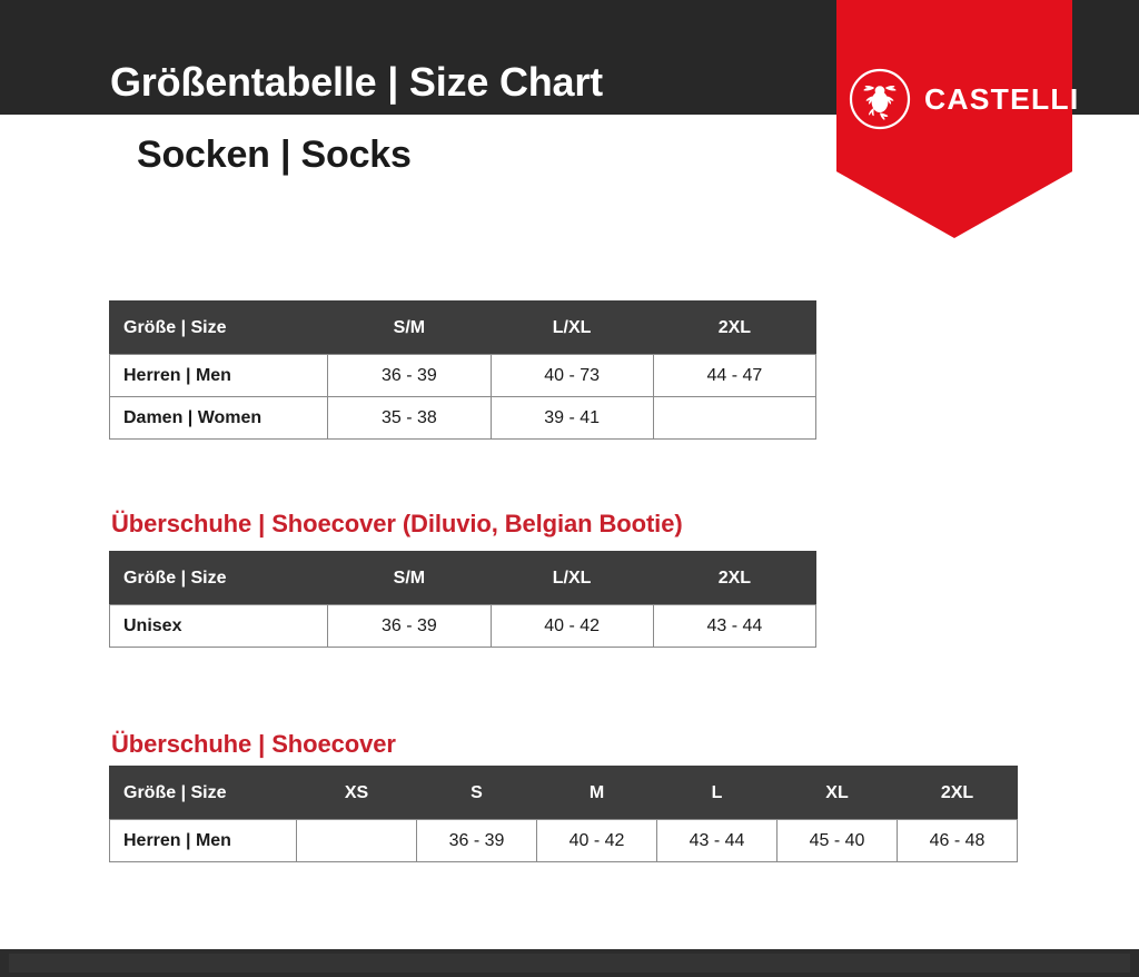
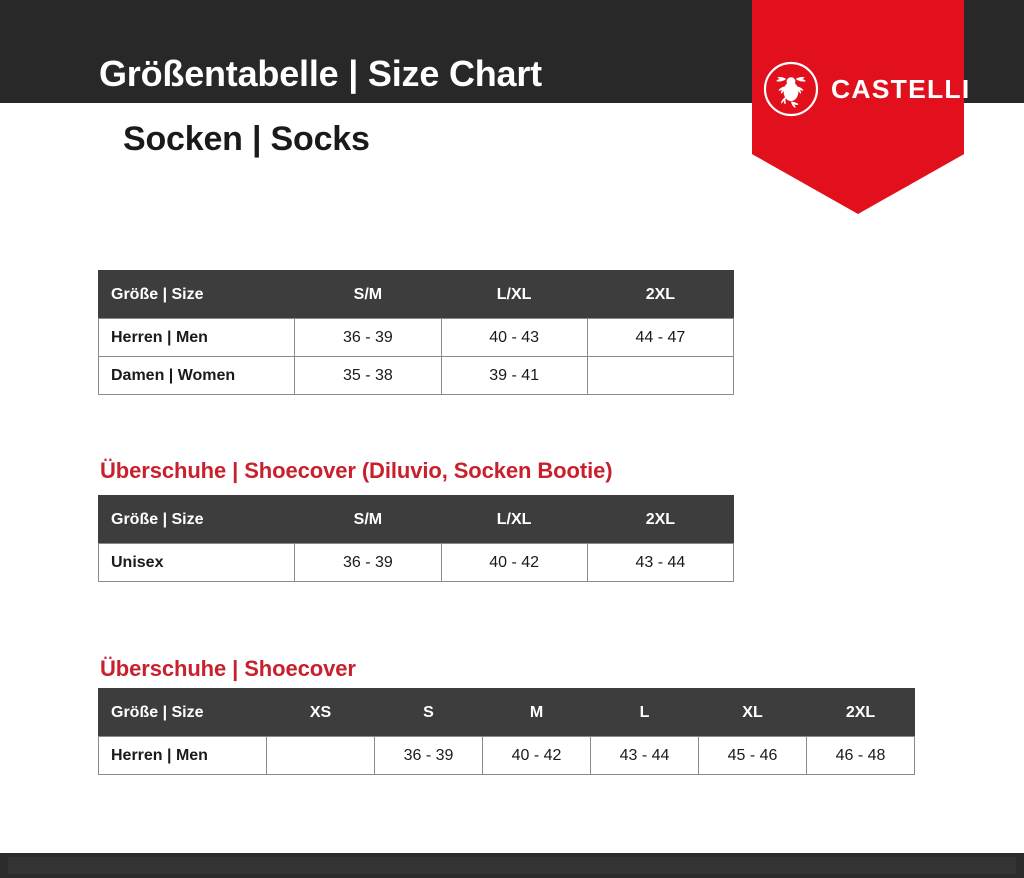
  Größentabelle | Size Chart
  Socken | Socks
  CASTELLI
  Größe | Size	S/M	L/XL	2XL
- Herren | Men	36 - 39	40 - 73	44 - 47
+ Herren | Men	36 - 39	40 - 43	44 - 47
  Damen | Women	35 - 38	39 - 41
- Überschuhe | Shoecover (Diluvio, Belgian Bootie)
+ Überschuhe | Shoecover (Diluvio, Socken Bootie)
  Größe | Size	S/M	L/XL	2XL
  Unisex	36 - 39	40 - 42	43 - 44
  Überschuhe | Shoecover
  Größe | Size	XS	S	M	L	XL	2XL
- Herren | Men		36 - 39	40 - 42	43 - 44	45 - 40	46 - 48
+ Herren | Men		36 - 39	40 - 42	43 - 44	45 - 46	46 - 48
